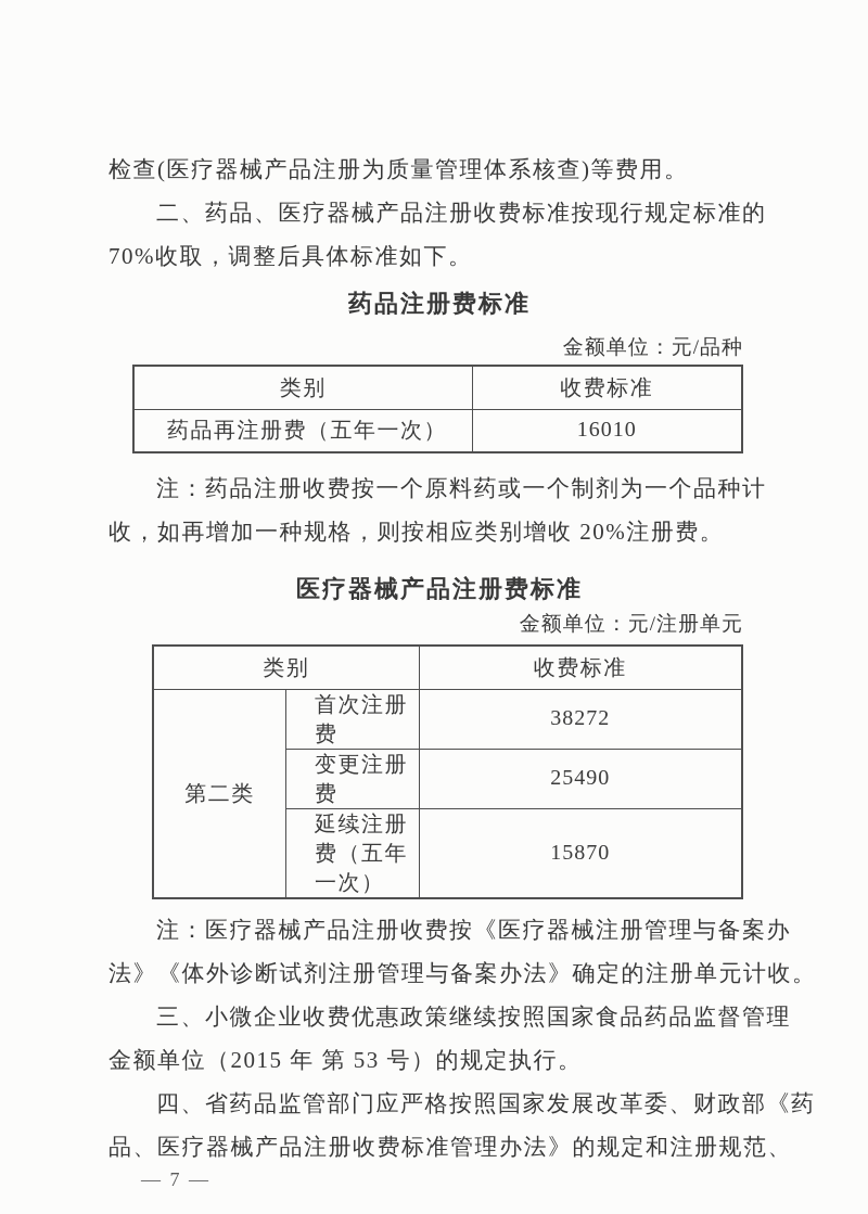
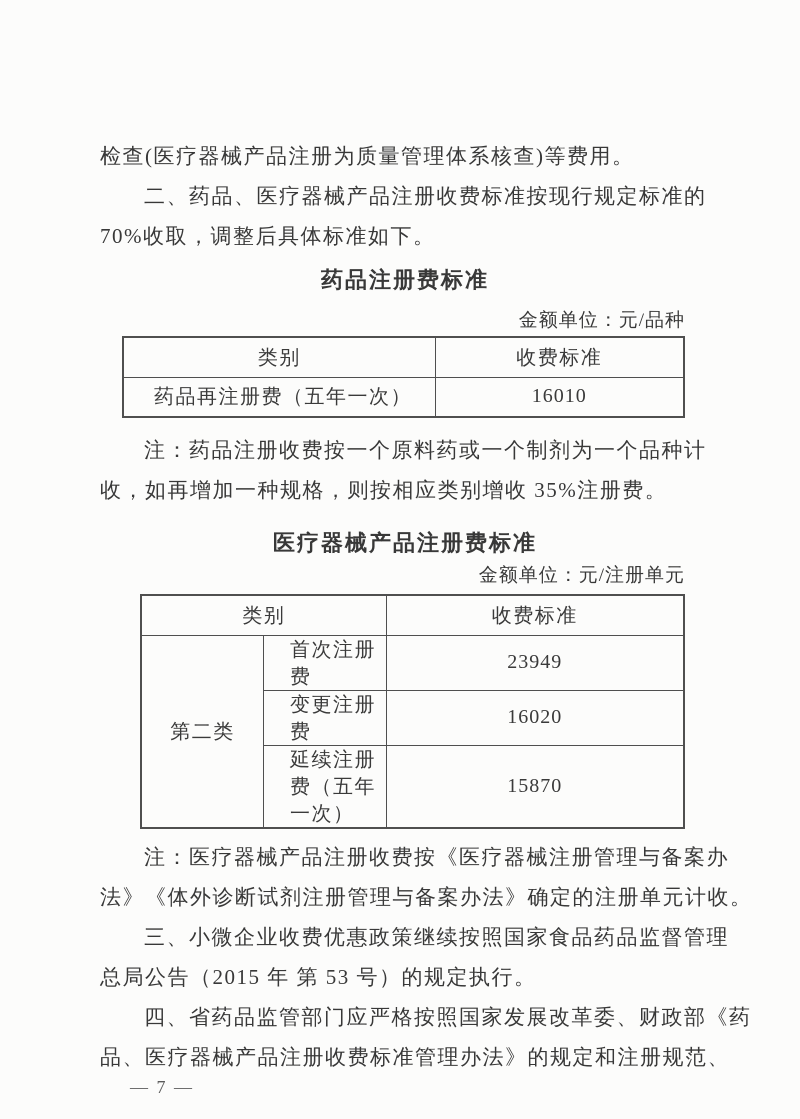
  检查(医疗器械产品注册为质量管理体系核查)等费用。
  二、药品、医疗器械产品注册收费标准按现行规定标准的
  70%收取，调整后具体标准如下。
  药品注册费标准
  金额单位：元/品种
  类别	收费标准
  药品再注册费（五年一次）	16010
  注：药品注册收费按一个原料药或一个制剂为一个品种计
- 收，如再增加一种规格，则按相应类别增收 20%注册费。
+ 收，如再增加一种规格，则按相应类别增收 35%注册费。
  医疗器械产品注册费标准
  金额单位：元/注册单元
  类别	收费标准
- 第二类	首次注册费	38272
+ 第二类	首次注册费	23949
- 变更注册费	25490
+ 变更注册费	16020
  延续注册费（五年一次）	15870
  注：医疗器械产品注册收费按《医疗器械注册管理与备案办
  法》《体外诊断试剂注册管理与备案办法》确定的注册单元计收。
  三、小微企业收费优惠政策继续按照国家食品药品监督管理
- 金额单位（2015 年 第 53 号）的规定执行。
+ 总局公告（2015 年 第 53 号）的规定执行。
  四、省药品监管部门应严格按照国家发展改革委、财政部《药
  品、医疗器械产品注册收费标准管理办法》的规定和注册规范、
  — 7 —
